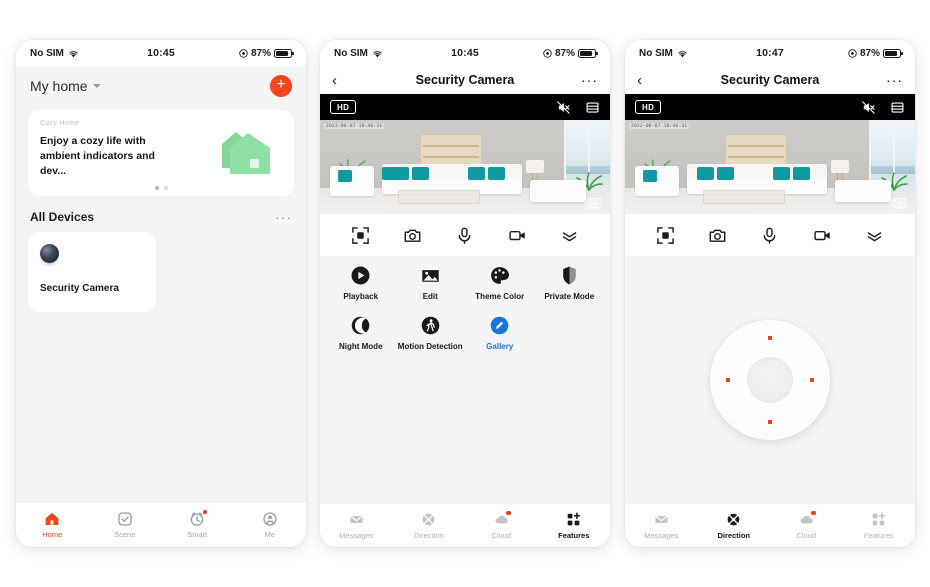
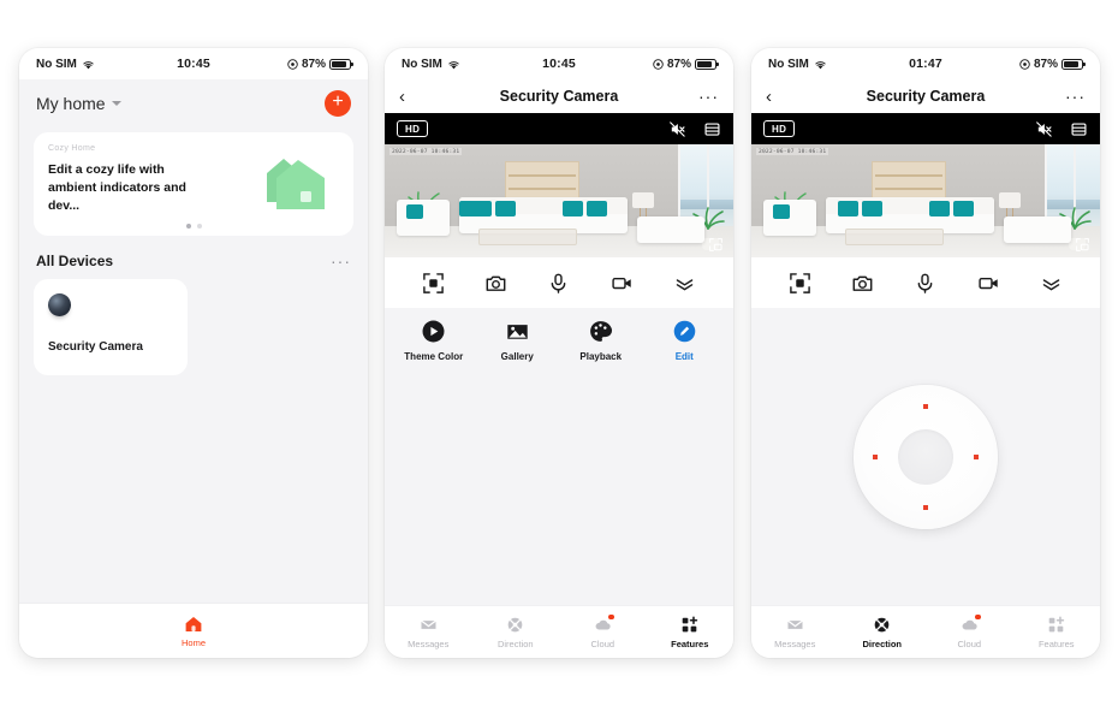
  No SIM
  10:45
  87%
  My home
  +
- Enjoy a cozy life with ambient indicators and dev...
+ Edit a cozy life with ambient indicators and dev...
  All Devices
  ···
  Security Camera
  Home
- Scene
- Smart
- Me
  No SIM
  10:45
  87%
  ‹
  Security Camera
  ···
  HD
- Playback
+ Theme Color
- Edit
+ Gallery
- Theme Color
+ Playback
- Private Mode
- Night Mode
- Motion Detection
- Gallery
+ Edit
  Messages
  Direction
  Cloud
  Features
  No SIM
- 10:47
+ 01:47
  87%
  ‹
  Security Camera
  ···
  HD
  Messages
  Direction
  Cloud
  Features
